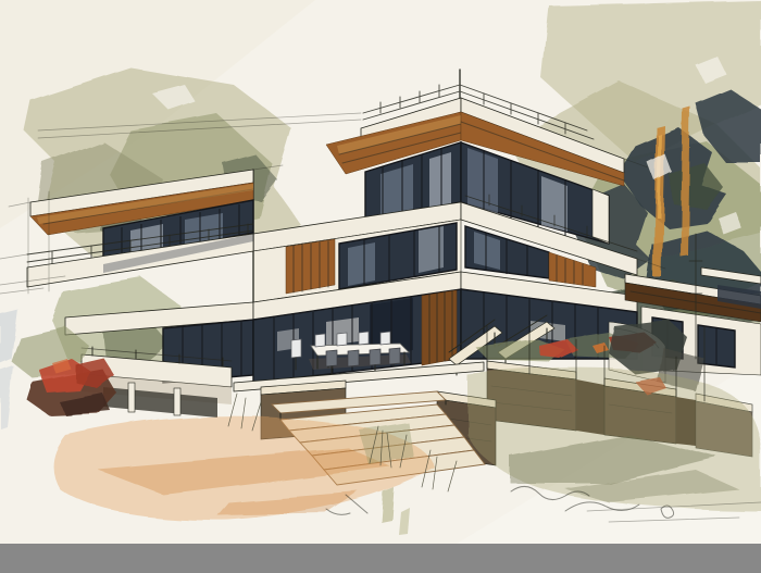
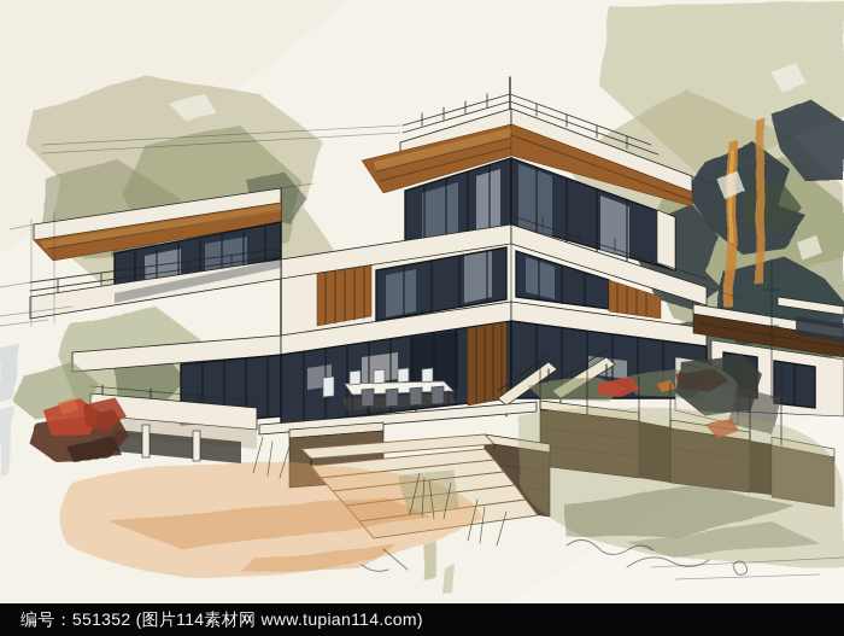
+ 编号：551352 (图片114素材网 www.tupian114.com)
